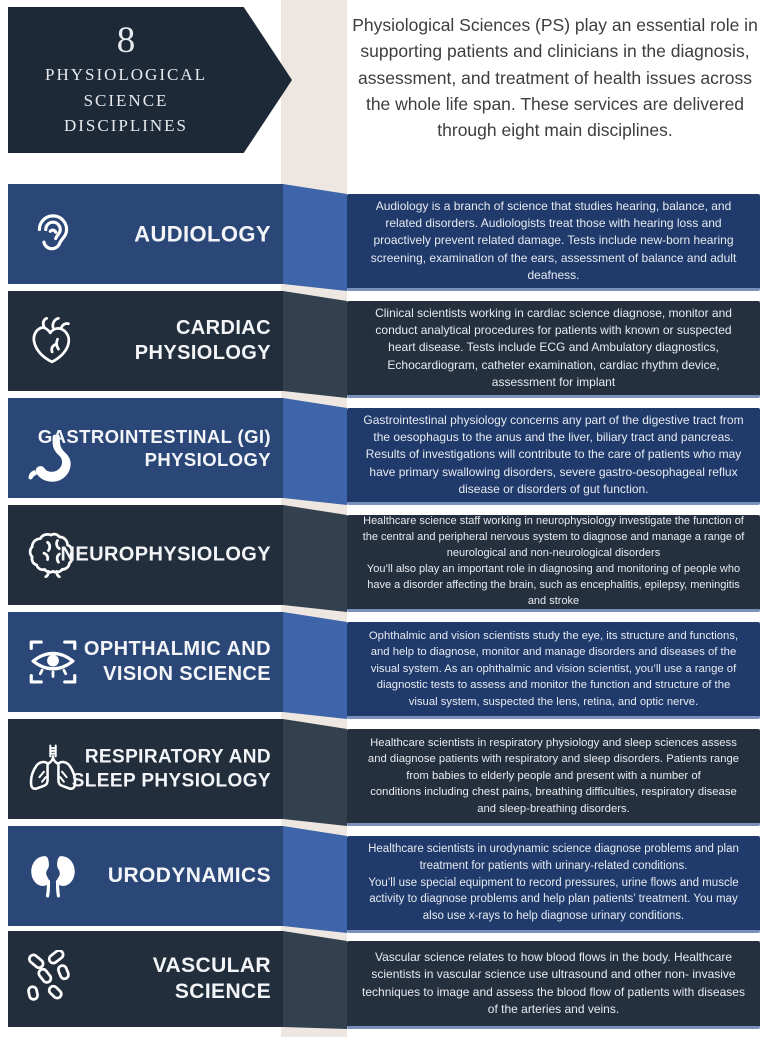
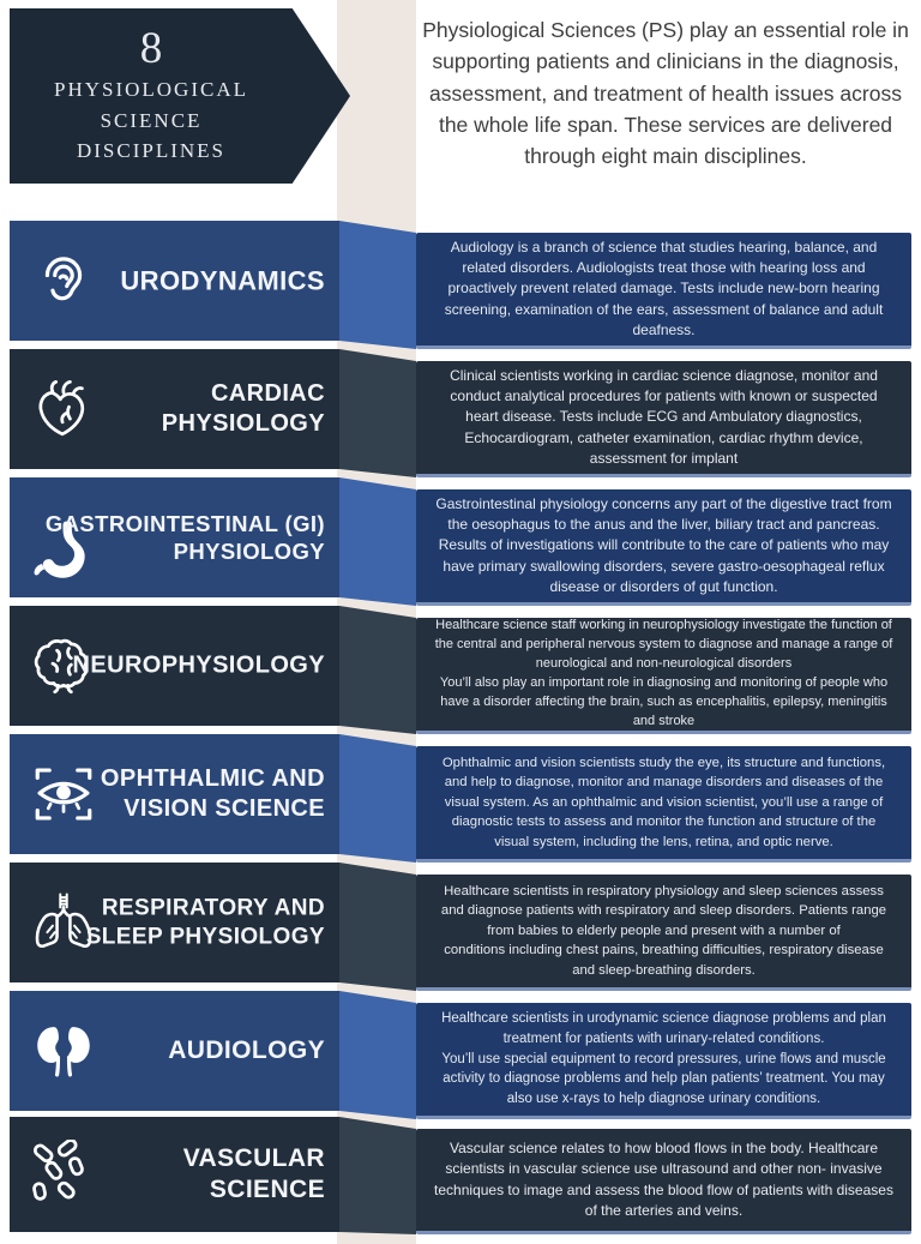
  8
  PHYSIOLOGICAL
  SCIENCE
  DISCIPLINES
  Physiological Sciences (PS) play an essential role in supporting patients and clinicians in the diagnosis, assessment, and treatment of health issues across the whole life span. These services are delivered through eight main disciplines.
- AUDIOLOGY
+ URODYNAMICS
  Audiology is a branch of science that studies hearing, balance, and related disorders. Audiologists treat those with hearing loss and proactively prevent related damage. Tests include new-born hearing screening, examination of the ears, assessment of balance and adult deafness.
  CARDIAC
  PHYSIOLOGY
  Clinical scientists working in cardiac science diagnose, monitor and conduct analytical procedures for patients with known or suspected heart disease. Tests include ECG and Ambulatory diagnostics, Echocardiogram, catheter examination, cardiac rhythm device, assessment for implant
  GASTROINTESTINAL (GI)
  PHYSIOLOGY
  Gastrointestinal physiology concerns any part of the digestive tract from the oesophagus to the anus and the liver, biliary tract and pancreas. Results of investigations will contribute to the care of patients who may have primary swallowing disorders, severe gastro-oesophageal reflux disease or disorders of gut function.
  NEUROPHYSIOLOGY
  Healthcare science staff working in neurophysiology investigate the function of the central and peripheral nervous system to diagnose and manage a range of neurological and non-neurological disorders
  You’ll also play an important role in diagnosing and monitoring of people who have a disorder affecting the brain, such as encephalitis, epilepsy, meningitis and stroke
  OPHTHALMIC AND
  VISION SCIENCE
- Ophthalmic and vision scientists study the eye, its structure and functions, and help to diagnose, monitor and manage disorders and diseases of the visual system. As an ophthalmic and vision scientist, you’ll use a range of diagnostic tests to assess and monitor the function and structure of the visual system, suspected the lens, retina, and optic nerve.
+ Ophthalmic and vision scientists study the eye, its structure and functions, and help to diagnose, monitor and manage disorders and diseases of the visual system. As an ophthalmic and vision scientist, you’ll use a range of diagnostic tests to assess and monitor the function and structure of the visual system, including the lens, retina, and optic nerve.
  RESPIRATORY AND
  SLEEP PHYSIOLOGY
  Healthcare scientists in respiratory physiology and sleep sciences assess and diagnose patients with respiratory and sleep disorders. Patients range from babies to elderly people and present with a number of
  conditions including chest pains, breathing difficulties, respiratory disease and sleep-breathing disorders.
- URODYNAMICS
+ AUDIOLOGY
  Healthcare scientists in urodynamic science diagnose problems and plan treatment for patients with urinary-related conditions.
  You’ll use special equipment to record pressures, urine flows and muscle activity to diagnose problems and help plan patients’ treatment. You may also use x-rays to help diagnose urinary conditions.
  VASCULAR
  SCIENCE
  Vascular science relates to how blood flows in the body. Healthcare scientists in vascular science use ultrasound and other non- invasive techniques to image and assess the blood flow of patients with diseases of the arteries and veins.
